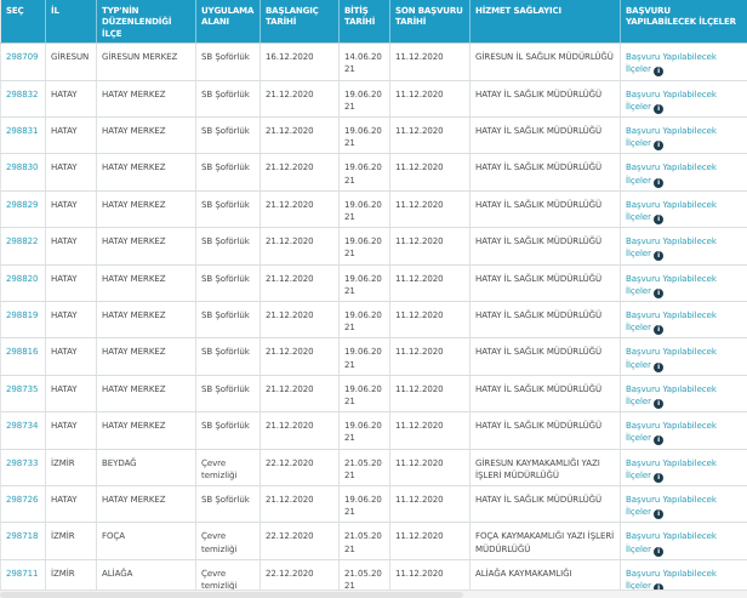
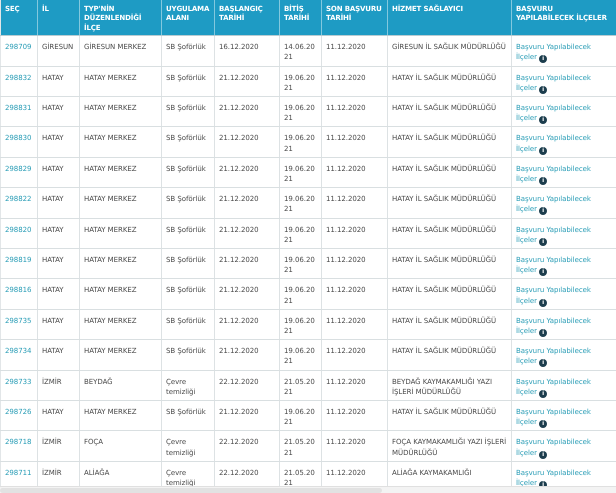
  298709	GİRESUN	GİRESUN MERKEZ	SB Şoförlük	16.12.2020	14.06.2021	11.12.2020	GİRESUN İL SAĞLIK MÜDÜRLÜĞÜ	Başvuru Yapılabilecek İlçeler
  298832	HATAY	HATAY MERKEZ	SB Şoförlük	21.12.2020	19.06.2021	11.12.2020	HATAY İL SAĞLIK MÜDÜRLÜĞÜ	Başvuru Yapılabilecek İlçeler
  298831	HATAY	HATAY MERKEZ	SB Şoförlük	21.12.2020	19.06.2021	11.12.2020	HATAY İL SAĞLIK MÜDÜRLÜĞÜ	Başvuru Yapılabilecek İlçeler
  298830	HATAY	HATAY MERKEZ	SB Şoförlük	21.12.2020	19.06.2021	11.12.2020	HATAY İL SAĞLIK MÜDÜRLÜĞÜ	Başvuru Yapılabilecek İlçeler
  298829	HATAY	HATAY MERKEZ	SB Şoförlük	21.12.2020	19.06.2021	11.12.2020	HATAY İL SAĞLIK MÜDÜRLÜĞÜ	Başvuru Yapılabilecek İlçeler
  298822	HATAY	HATAY MERKEZ	SB Şoförlük	21.12.2020	19.06.2021	11.12.2020	HATAY İL SAĞLIK MÜDÜRLÜĞÜ	Başvuru Yapılabilecek İlçeler
  298820	HATAY	HATAY MERKEZ	SB Şoförlük	21.12.2020	19.06.2021	11.12.2020	HATAY İL SAĞLIK MÜDÜRLÜĞÜ	Başvuru Yapılabilecek İlçeler
  298819	HATAY	HATAY MERKEZ	SB Şoförlük	21.12.2020	19.06.2021	11.12.2020	HATAY İL SAĞLIK MÜDÜRLÜĞÜ	Başvuru Yapılabilecek İlçeler
  298816	HATAY	HATAY MERKEZ	SB Şoförlük	21.12.2020	19.06.2021	11.12.2020	HATAY İL SAĞLIK MÜDÜRLÜĞÜ	Başvuru Yapılabilecek İlçeler
  298735	HATAY	HATAY MERKEZ	SB Şoförlük	21.12.2020	19.06.2021	11.12.2020	HATAY İL SAĞLIK MÜDÜRLÜĞÜ	Başvuru Yapılabilecek İlçeler
  298734	HATAY	HATAY MERKEZ	SB Şoförlük	21.12.2020	19.06.2021	11.12.2020	HATAY İL SAĞLIK MÜDÜRLÜĞÜ	Başvuru Yapılabilecek İlçeler
- 298733	İZMİR	BEYDAĞ	Çevre temizliği	22.12.2020	21.05.2021	11.12.2020	GİRESUN KAYMAKAMLIĞI YAZI İŞLERİ MÜDÜRLÜĞÜ	Başvuru Yapılabilecek İlçeler
+ 298733	İZMİR	BEYDAĞ	Çevre temizliği	22.12.2020	21.05.2021	11.12.2020	BEYDAĞ KAYMAKAMLIĞI YAZI İŞLERİ MÜDÜRLÜĞÜ	Başvuru Yapılabilecek İlçeler
  298726	HATAY	HATAY MERKEZ	SB Şoförlük	21.12.2020	19.06.2021	11.12.2020	HATAY İL SAĞLIK MÜDÜRLÜĞÜ	Başvuru Yapılabilecek İlçeler
  298718	İZMİR	FOÇA	Çevre temizliği	22.12.2020	21.05.2021	11.12.2020	FOÇA KAYMAKAMLIĞI YAZI İŞLERİ MÜDÜRLÜĞÜ	Başvuru Yapılabilecek İlçeler
  298711	İZMİR	ALİAĞA	Çevre temizliği	22.12.2020	21.05.2021	11.12.2020	ALİAĞA KAYMAKAMLIĞI	Başvuru Yapılabilecek İlçeler
